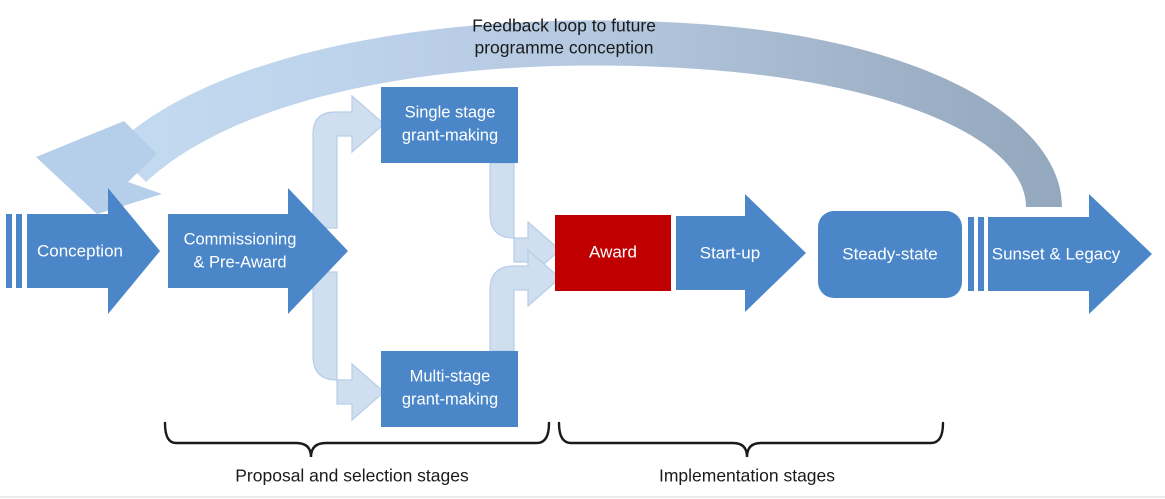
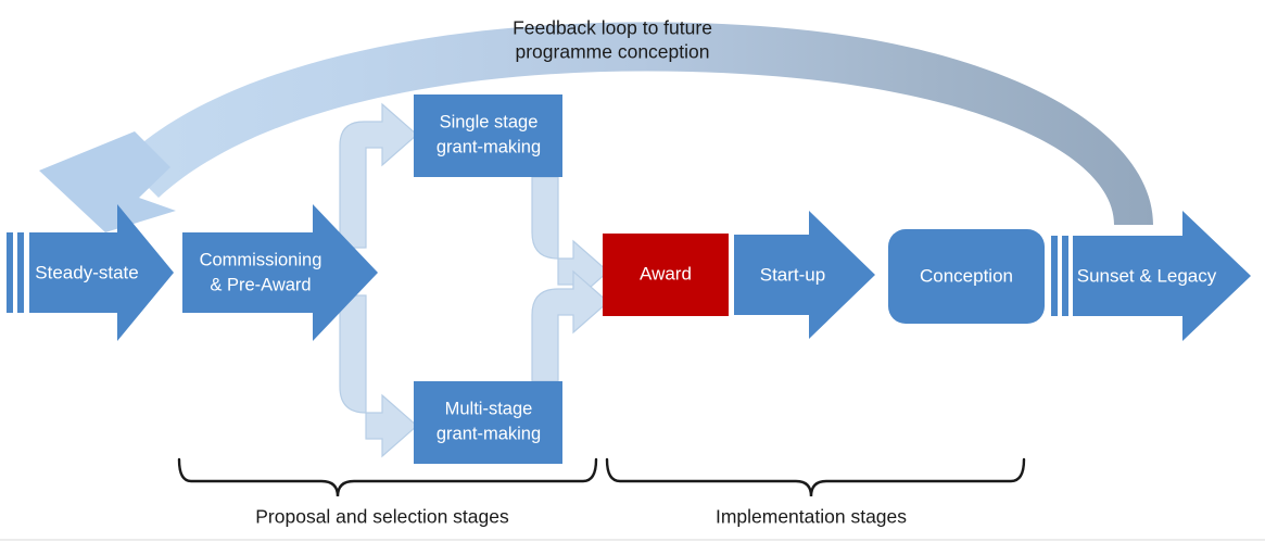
  Feedback loop to future
  programme conception
- Conception
+ Steady-state
  Commissioning
  & Pre-Award
  Single stage
  grant-making
  Multi-stage
  grant-making
  Award
  Start-up
- Steady-state
+ Conception
  Sunset & Legacy
  Proposal and selection stages
  Implementation stages
